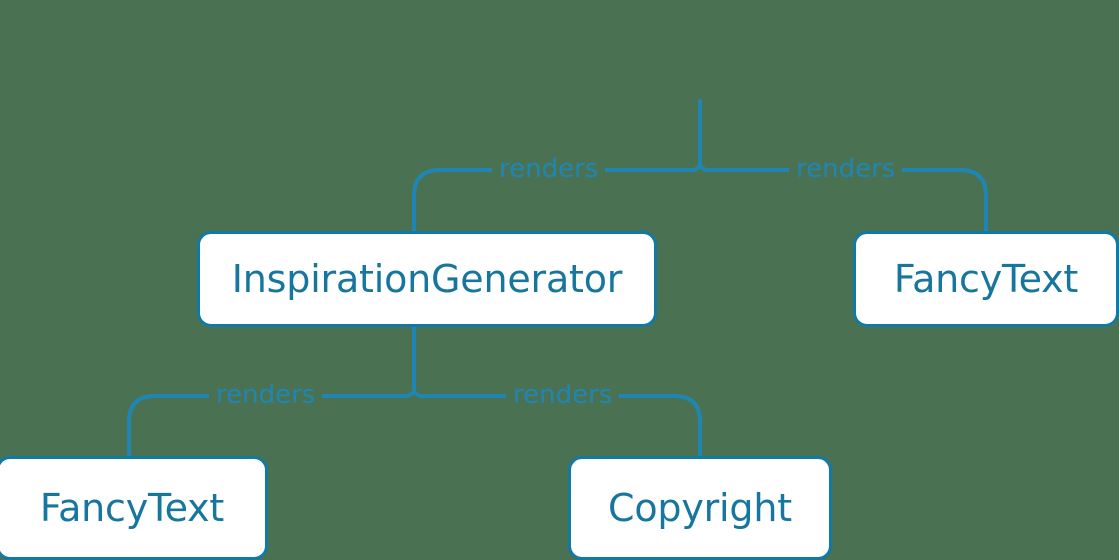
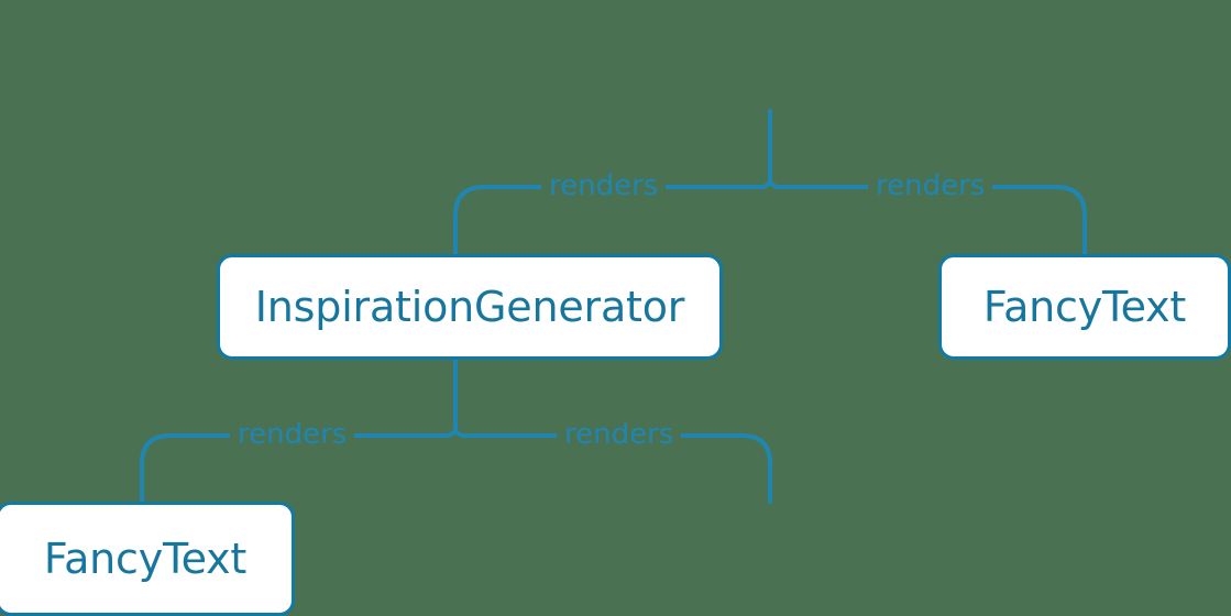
  InspirationGenerator
  FancyText
  FancyText
- Copyright
  renders
  renders
  renders
  renders
